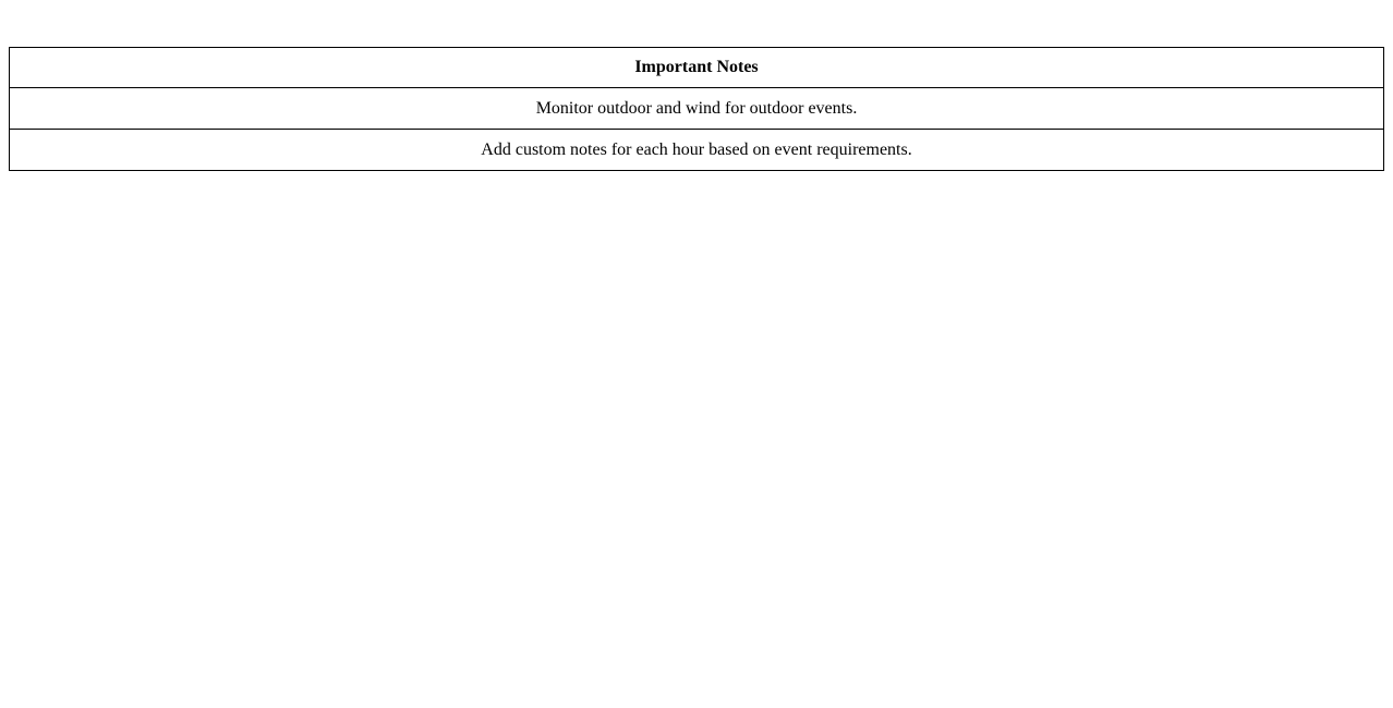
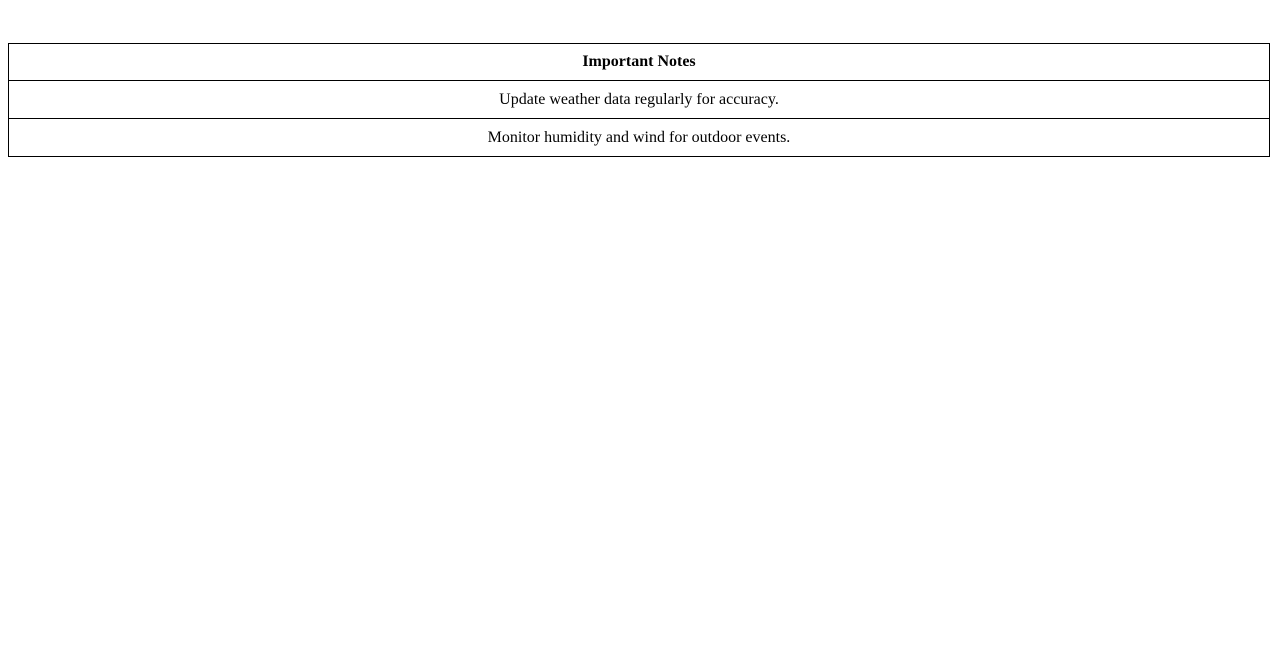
  Important Notes
+ Update weather data regularly for accuracy.
- Monitor outdoor and wind for outdoor events.
+ Monitor humidity and wind for outdoor events.
- Add custom notes for each hour based on event requirements.
